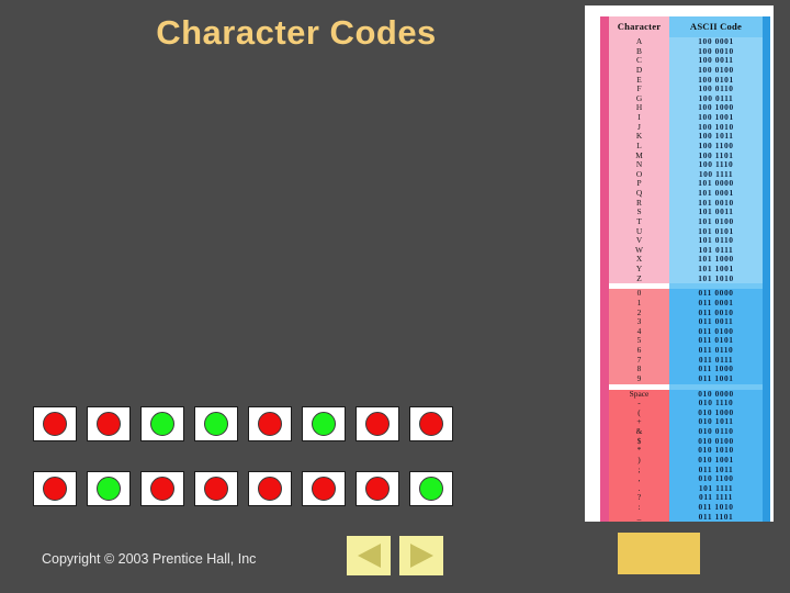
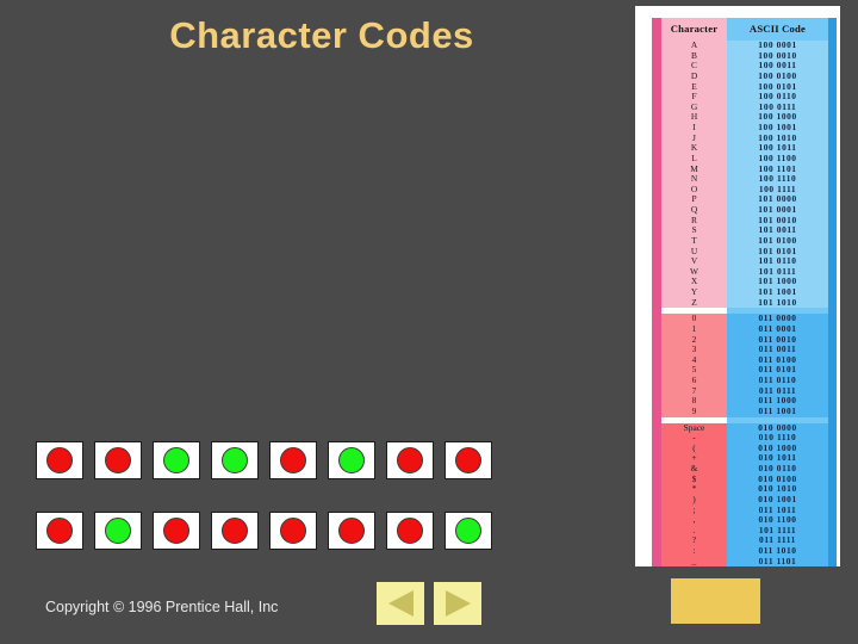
  Character Codes
  Character
  ASCII Code
  A
  B
  C
  D
  E
  F
  G
  H
  I
  J
  K
  L
  M
  N
  O
  P
  Q
  R
  S
  T
  U
  V
  W
  X
  Y
  Z
  100 0001
  100 0010
  100 0011
  100 0100
  100 0101
  100 0110
  100 0111
  100 1000
  100 1001
  100 1010
  100 1011
  100 1100
  100 1101
  100 1110
  100 1111
  101 0000
  101 0001
  101 0010
  101 0011
  101 0100
  101 0101
  101 0110
  101 0111
  101 1000
  101 1001
  101 1010
  0
  1
  2
  3
  4
  5
  6
  7
  8
  9
  011 0000
  011 0001
  011 0010
  011 0011
  011 0100
  011 0101
  011 0110
  011 0111
  011 1000
  011 1001
  Space
  -
  (
  +
  &
  $
  *
  )
  ;
  ,
  .
  ?
  :
  _
  010 0000
  010 1110
  010 1000
  010 1011
  010 0110
  010 0100
  010 1010
  010 1001
  011 1011
  010 1100
  101 1111
  011 1111
  011 1010
  011 1101
- Copyright © 2003 Prentice Hall, Inc
+ Copyright © 1996 Prentice Hall, Inc
